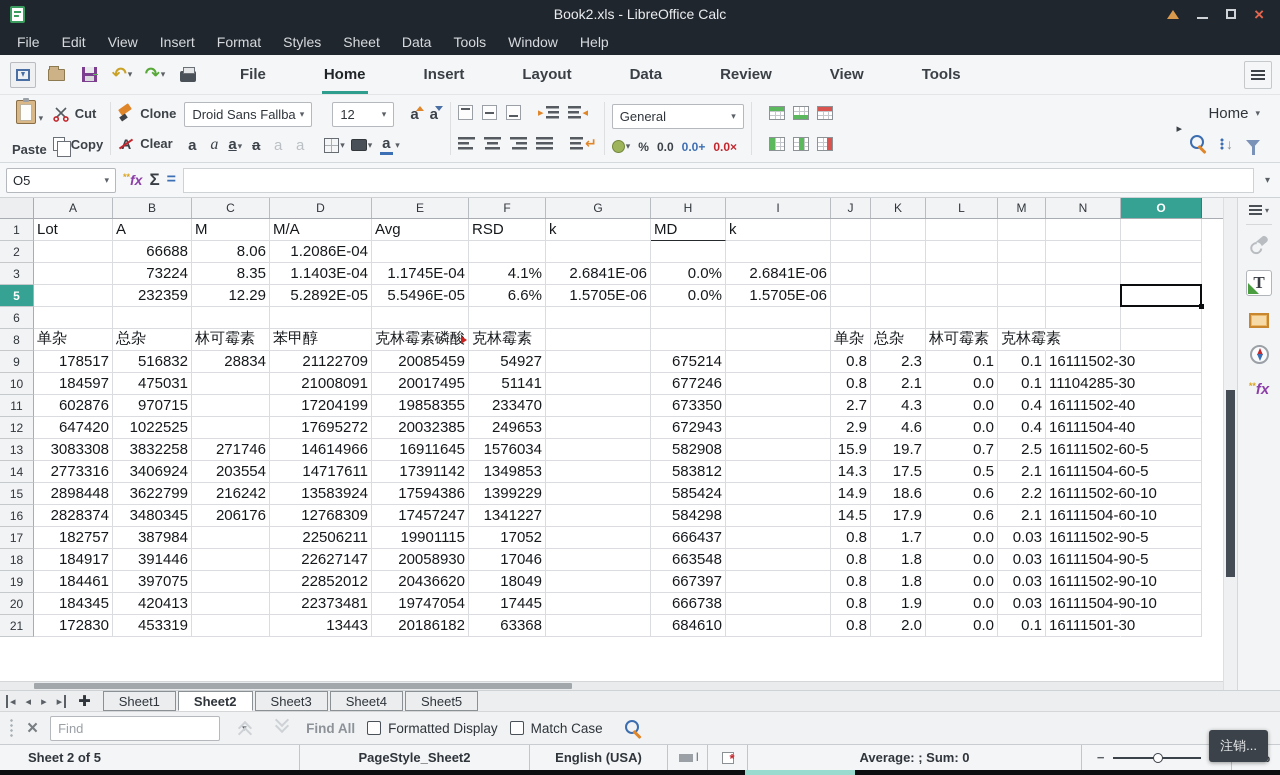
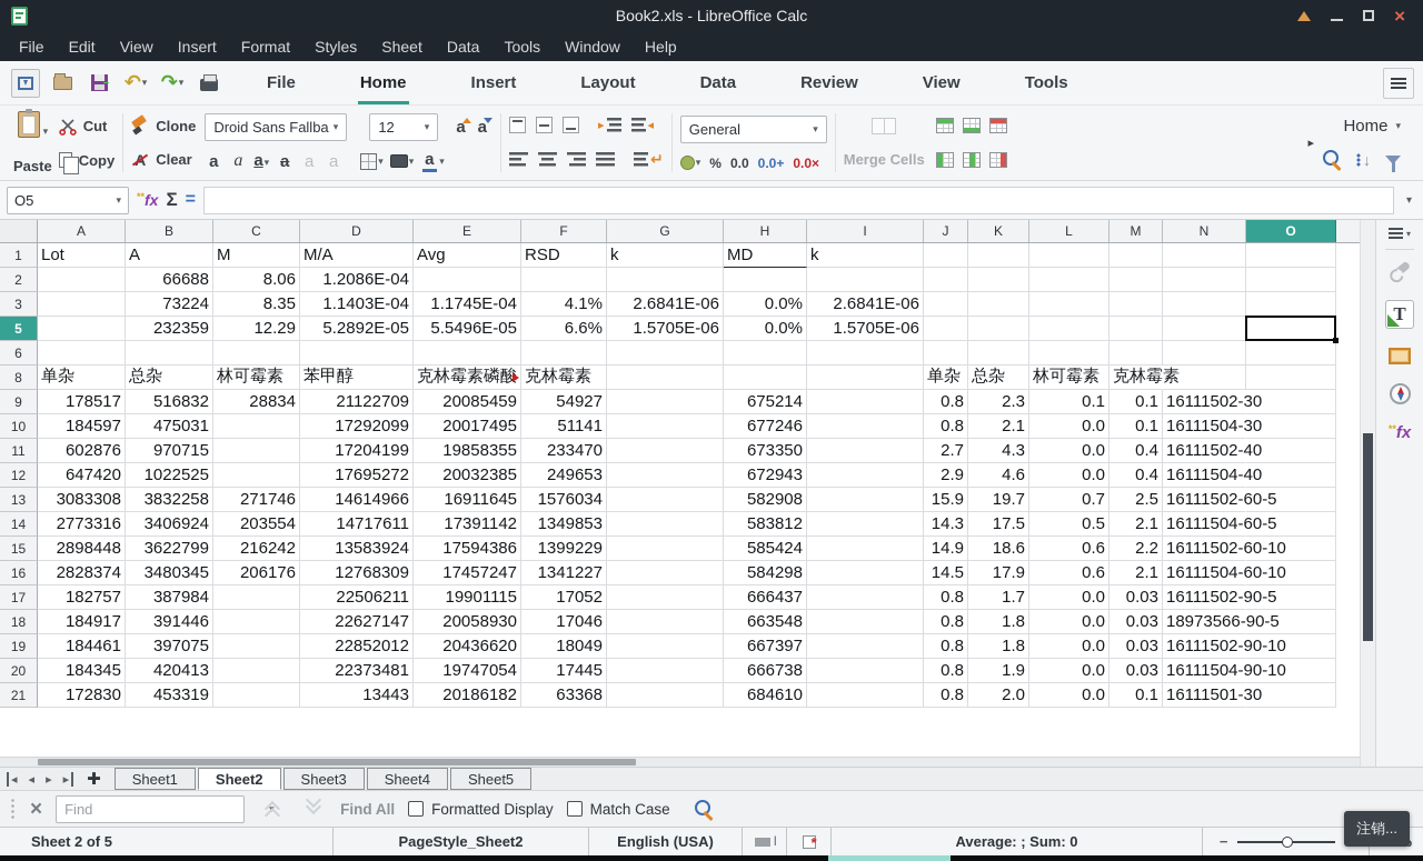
  Book2.xls - LibreOffice Calc
  ×
  File
  Edit
  View
  Insert
  Format
  Styles
  Sheet
  Data
  Tools
  Window
  Help
  ↶
  ▾
  ↷
  ▾
  File
  Home
  Insert
  Layout
  Data
  Review
  View
  Tools
  ▾
  Paste
  Cut
  Copy
  Clone
  A
  Clear
  Droid Sans Fallba
  ▾
  12
  ▾
  a
  a
  a
  a
  a▾
  a
  a
  a
  ▾
  ▾
  a
  ▾
  ▸
  ◂
  ↵
  General
  ▾
  ▾
  %
  0.0
  0.0+
  0.0×
+ Merge Cells
  ▸
  Home
  ▾
  ↓
  O5
  ▾
  **fx
  Σ
  =
  ▾
  A
  B
  C
  D
  E
  F
  G
  H
  I
  J
  K
  L
  M
  N
  O
  1
  Lot
  A
  M
  M/A
  Avg
  RSD
  k
  MD
  k
  2
  66688
  8.06
  1.2086E-04
  3
  73224
  8.35
  1.1403E-04
  1.1745E-04
  4.1%
  2.6841E-06
  0.0%
  2.6841E-06
  5
  232359
  12.29
  5.2892E-05
  5.5496E-05
  6.6%
  1.5705E-06
  0.0%
  1.5705E-06
  6
  8
  单杂
  总杂
  林可霉素
  苯甲醇
  克林霉素磷酸
  克林霉素
  单杂
  总杂
  林可霉素
  克林霉素
  9
  178517
  516832
  28834
  21122709
  20085459
  54927
  675214
  0.8
  2.3
  0.1
  0.1
  16111502-30
  10
  184597
  475031
- 21008091
+ 17292099
  20017495
  51141
  677246
  0.8
  2.1
  0.0
  0.1
- 11104285-30
+ 16111504-30
  11
  602876
  970715
  17204199
  19858355
  233470
  673350
  2.7
  4.3
  0.0
  0.4
  16111502-40
  12
  647420
  1022525
  17695272
  20032385
  249653
  672943
  2.9
  4.6
  0.0
  0.4
  16111504-40
  13
  3083308
  3832258
  271746
  14614966
  16911645
  1576034
  582908
  15.9
  19.7
  0.7
  2.5
  16111502-60-5
  14
  2773316
  3406924
  203554
  14717611
  17391142
  1349853
  583812
  14.3
  17.5
  0.5
  2.1
  16111504-60-5
  15
  2898448
  3622799
  216242
  13583924
  17594386
  1399229
  585424
  14.9
  18.6
  0.6
  2.2
  16111502-60-10
  16
  2828374
  3480345
  206176
  12768309
  17457247
  1341227
  584298
  14.5
  17.9
  0.6
  2.1
  16111504-60-10
  17
  182757
  387984
  22506211
  19901115
  17052
  666437
  0.8
  1.7
  0.0
  0.03
  16111502-90-5
  18
  184917
  391446
  22627147
  20058930
  17046
  663548
  0.8
  1.8
  0.0
  0.03
- 16111504-90-5
+ 18973566-90-5
  19
  184461
  397075
  22852012
  20436620
  18049
  667397
  0.8
  1.8
  0.0
  0.03
  16111502-90-10
  20
  184345
  420413
  22373481
  19747054
  17445
  666738
  0.8
  1.9
  0.0
  0.03
  16111504-90-10
  21
  172830
  453319
  13443
  20186182
  63368
  684610
  0.8
  2.0
  0.0
  0.1
  16111501-30
  ▾
  T
  **fx
  ◂
  ◂
  ▸
  ▸
  ✚
  Sheet1
  Sheet2
  Sheet3
  Sheet4
  Sheet5
  ×
  Find
  ▾
  Find All
  Formatted Display
  Match Case
  Sheet 2 of 5
  PageStyle_Sheet2
  English (USA)
  Average: ; Sum: 0
  −
  注销...
